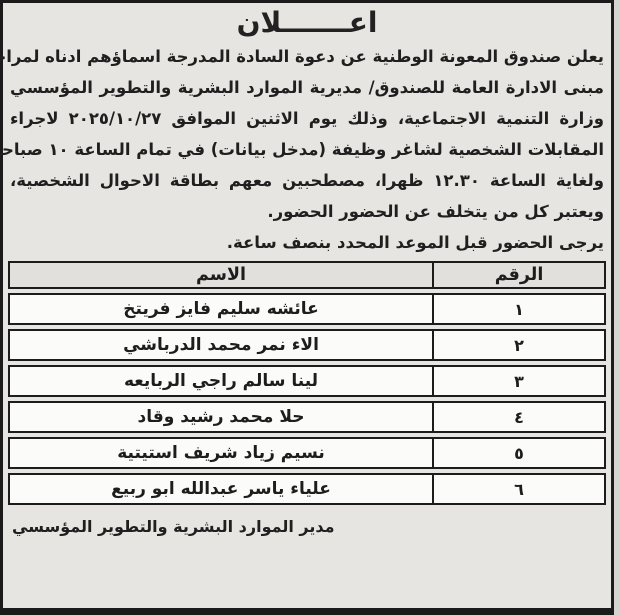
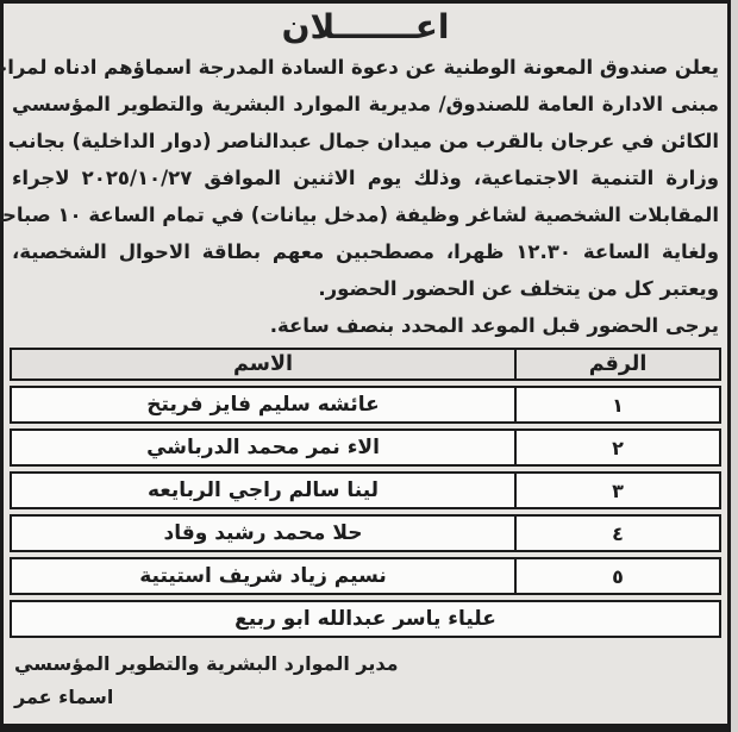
  اعـــــــلان
  يعلن صندوق المعونة الوطنية عن دعوة السادة المدرجة اسماؤهم ادناه لمراج
  مبنى الادارة العامة للصندوق/ مديرية الموارد البشرية والتطوير المؤسسي
+ الكائن في عرجان بالقرب من ميدان جمال عبدالناصر (دوار الداخلية) بجانب
  وزارة التنمية الاجتماعية، وذلك يوم الاثنين الموافق ٢٠٢٥/١٠/٢٧ لاجراء
  المقابلات الشخصية لشاغر وظيفة (مدخل بيانات) في تمام الساعة ١٠ صباح
  ولغاية الساعة ١٢.٣٠ ظهرا، مصطحبين معهم بطاقة الاحوال الشخصية،
  ويعتبر كل من يتخلف عن الحضور الحضور.
  يرجى الحضور قبل الموعد المحدد بنصف ساعة.
  الرقم
  الاسم
  ١
  عائشه سليم فايز فريتخ
  ٢
  الاء نمر محمد الدرباشي
  ٣
  لينا سالم راجي الربايعه
  ٤
  حلا محمد رشيد وقاد
  ٥
  نسيم زياد شريف استيتية
- ٦
  علياء ياسر عبدالله ابو ربيع
  مدير الموارد البشرية والتطوير المؤسسي
+ اسماء عمر
